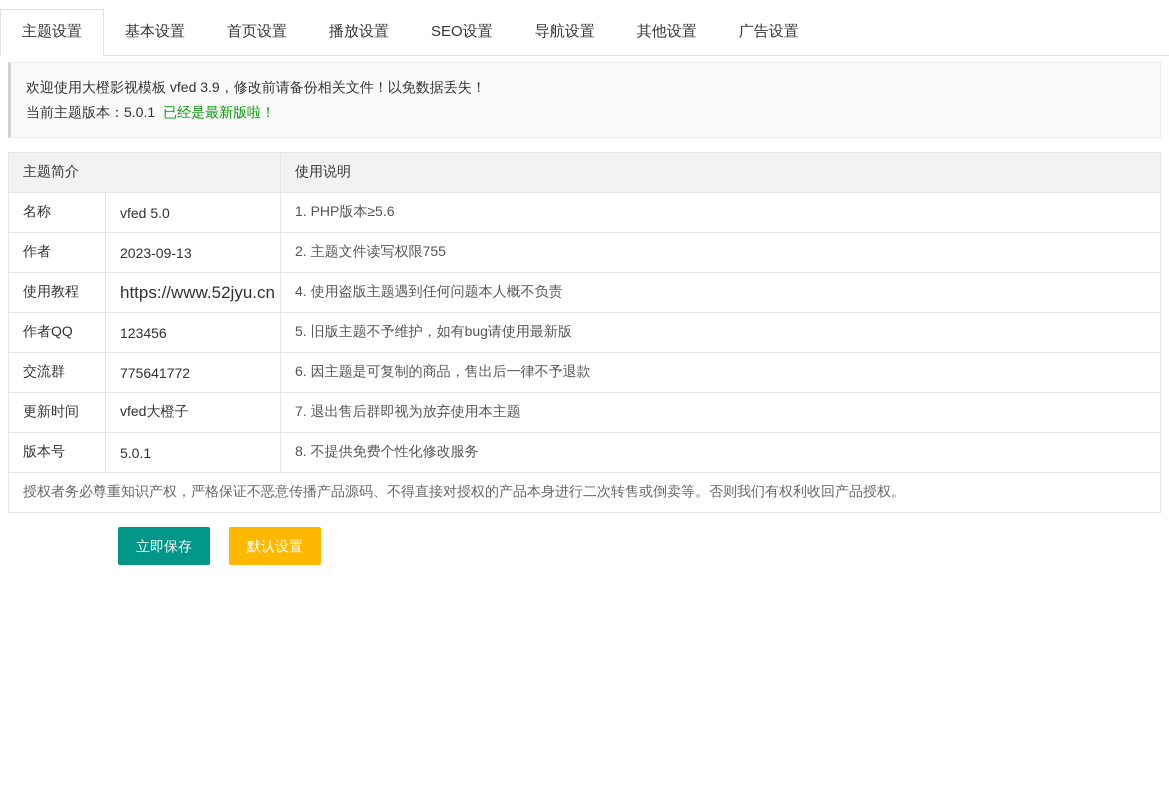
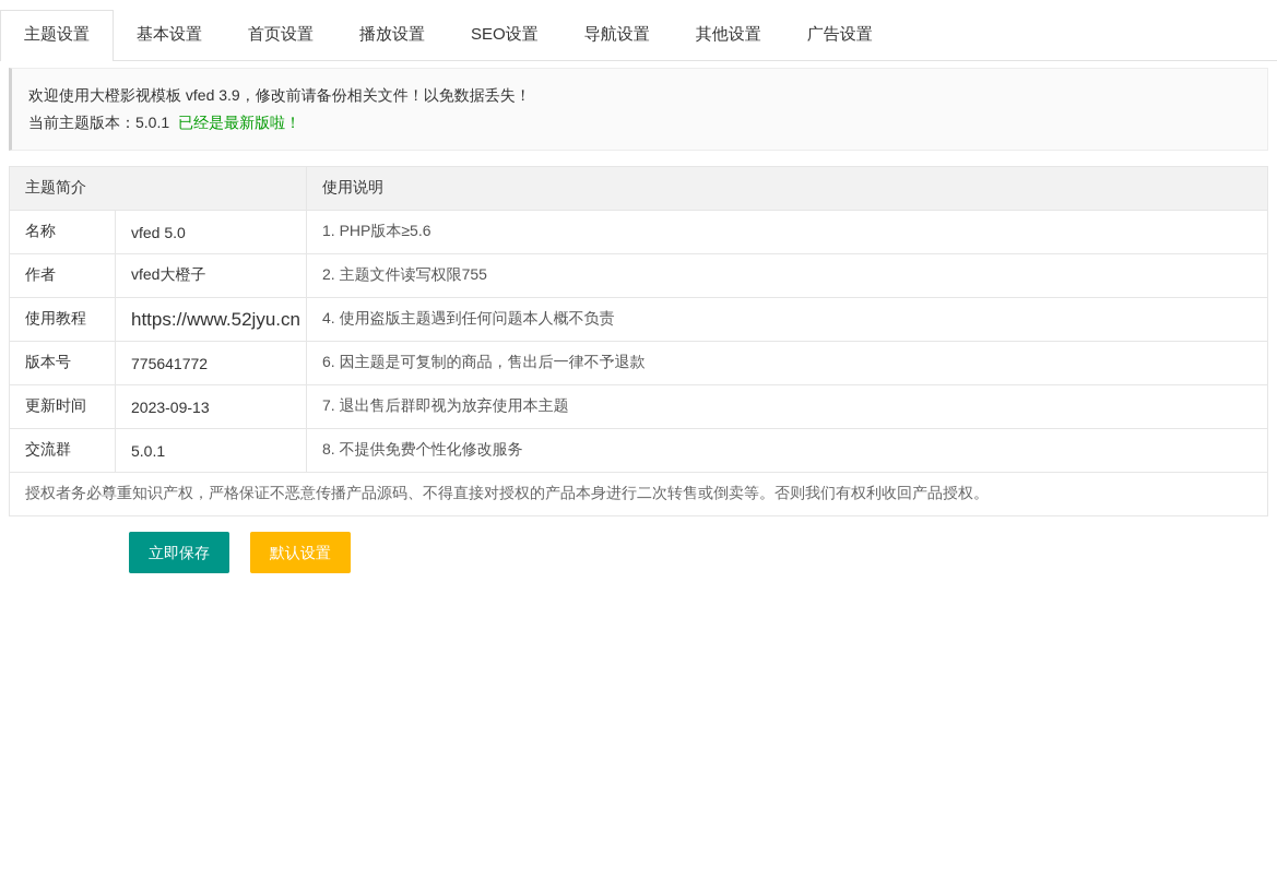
  主题设置
  基本设置
  首页设置
  播放设置
  SEO设置
  导航设置
  其他设置
  广告设置
  欢迎使用大橙影视模板 vfed 3.9，修改前请备份相关文件！以免数据丢失！
  当前主题版本：5.0.1 已经是最新版啦！
  主题简介	使用说明
  名称	vfed 5.0	1. PHP版本≥5.6
- 作者	2023-09-13	2. 主题文件读写权限755
+ 作者	vfed大橙子	2. 主题文件读写权限755
  使用教程	https://www.52jyu.cn	4. 使用盗版主题遇到任何问题本人概不负责
- 作者QQ	123456	5. 旧版主题不予维护，如有bug请使用最新版
- 交流群	775641772	6. 因主题是可复制的商品，售出后一律不予退款
+ 版本号	775641772	6. 因主题是可复制的商品，售出后一律不予退款
- 更新时间	vfed大橙子	7. 退出售后群即视为放弃使用本主题
+ 更新时间	2023-09-13	7. 退出售后群即视为放弃使用本主题
- 版本号	5.0.1	8. 不提供免费个性化修改服务
+ 交流群	5.0.1	8. 不提供免费个性化修改服务
  授权者务必尊重知识产权，严格保证不恶意传播产品源码、不得直接对授权的产品本身进行二次转售或倒卖等。否则我们有权利收回产品授权。
  立即保存 默认设置
